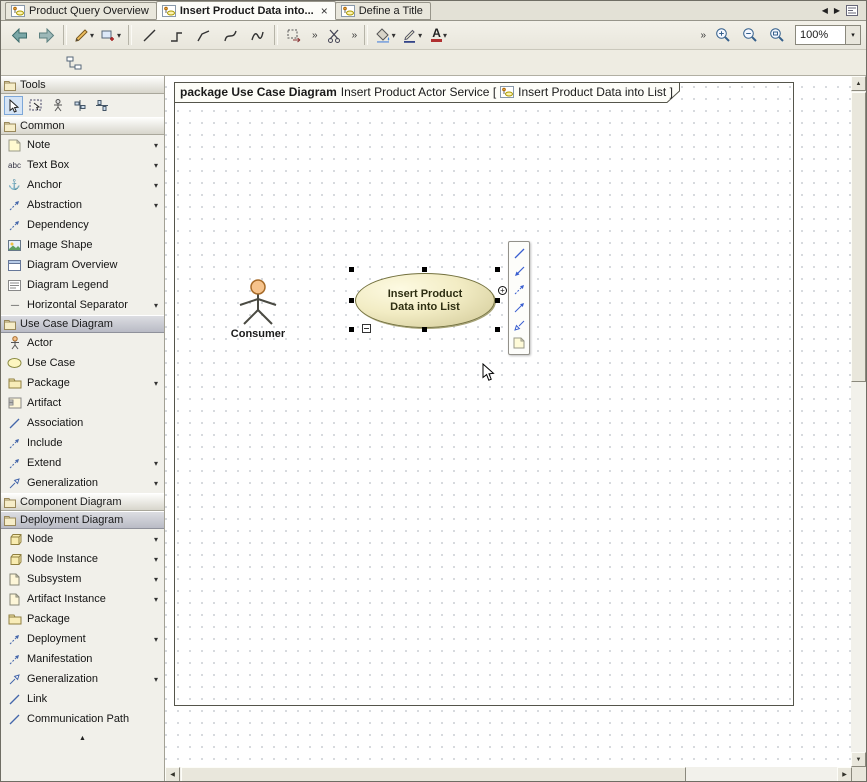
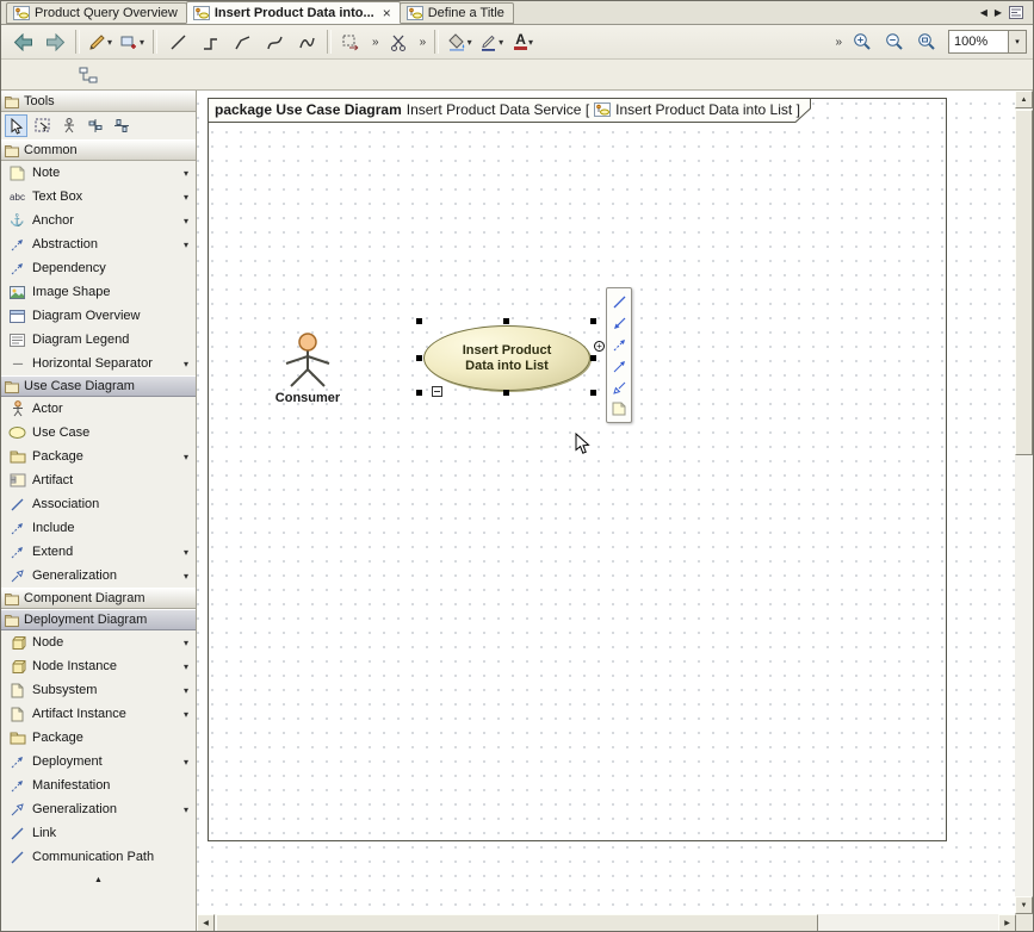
  Product Query Overview
  Insert Product Data into...
  ×
  Define a Title
  ◀
  ▶
  ▾
  ▾
  »
  »
  ▾
  ▾
  A
  ▾
  »
  100%
  Tools
  Common
  Note
  ▾
  abc
  Text Box
  ▾
  ⚓
  Anchor
  ▾
  Abstraction
  ▾
  Dependency
  Image Shape
  Diagram Overview
  Diagram Legend
  ----
  Horizontal Separator
  ▾
  Use Case Diagram
  Actor
  Use Case
  Package
  ▾
  Artifact
  Association
  Include
  Extend
  ▾
  Generalization
  ▾
  Component Diagram
  Deployment Diagram
  Node
  ▾
  Node Instance
  ▾
  Subsystem
  ▾
  Artifact Instance
  ▾
  Package
  Deployment
  ▾
  Manifestation
  Generalization
  ▾
  Link
  Communication Path
  package Use Case Diagram
- Insert Product Actor Service [
+ Insert Product Data Service [
  Insert Product Data into List ]
  Consumer
  Insert Product Data into List
  +
